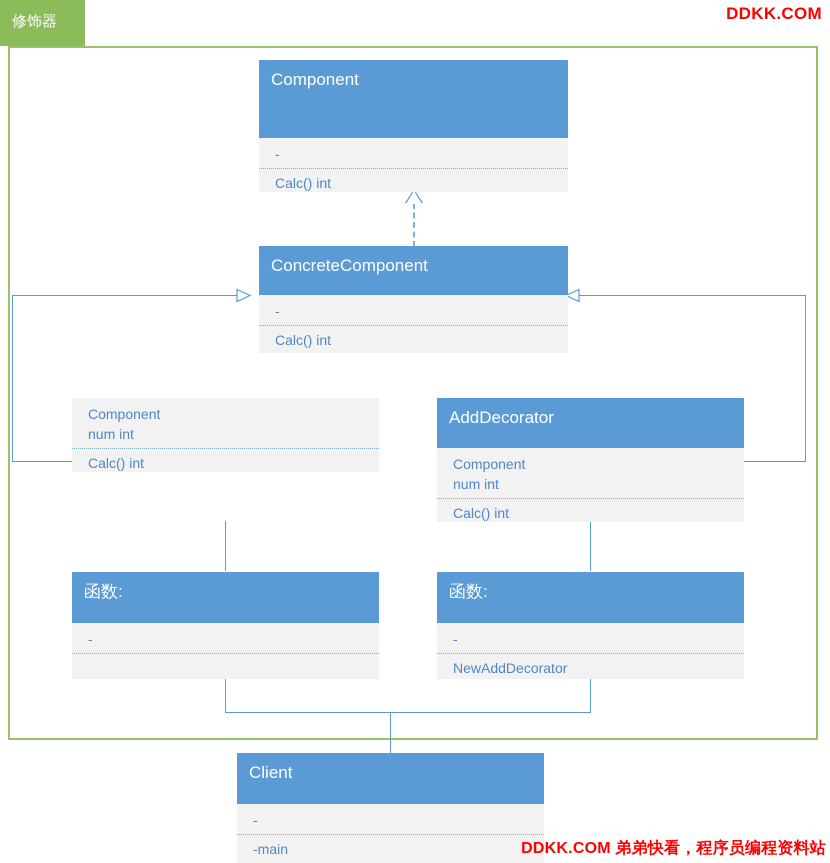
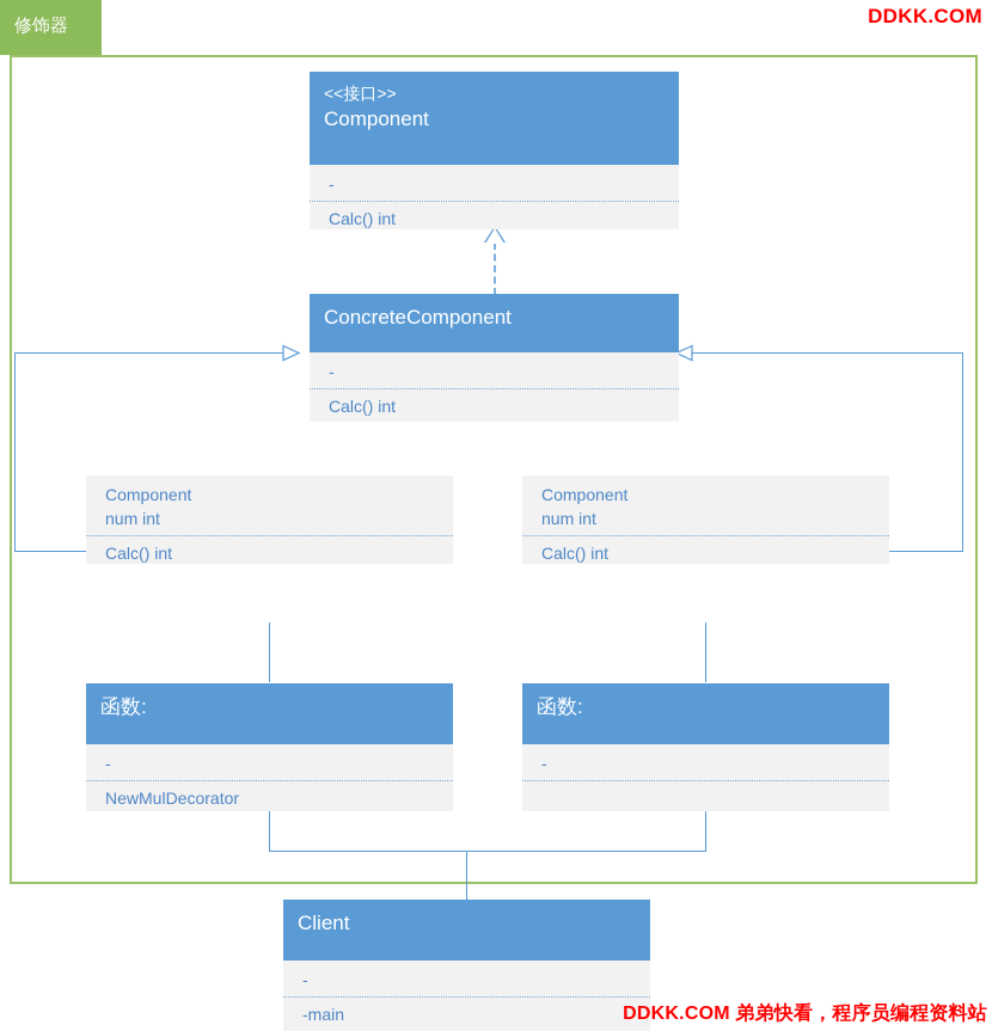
  DDKK.COM
  修饰器
+ <<接口>>
  Component
  -
  Calc() int
  ConcreteComponent
  -
  Calc() int
  Component
  num int
  Calc() int
- AddDecorator
  Component
  num int
  Calc() int
  函数:
  -
+ NewMulDecorator
  函数:
  -
- NewAddDecorator
  Client
  -
  -main
  DDKK.COM 弟弟快看，程序员编程资料站
